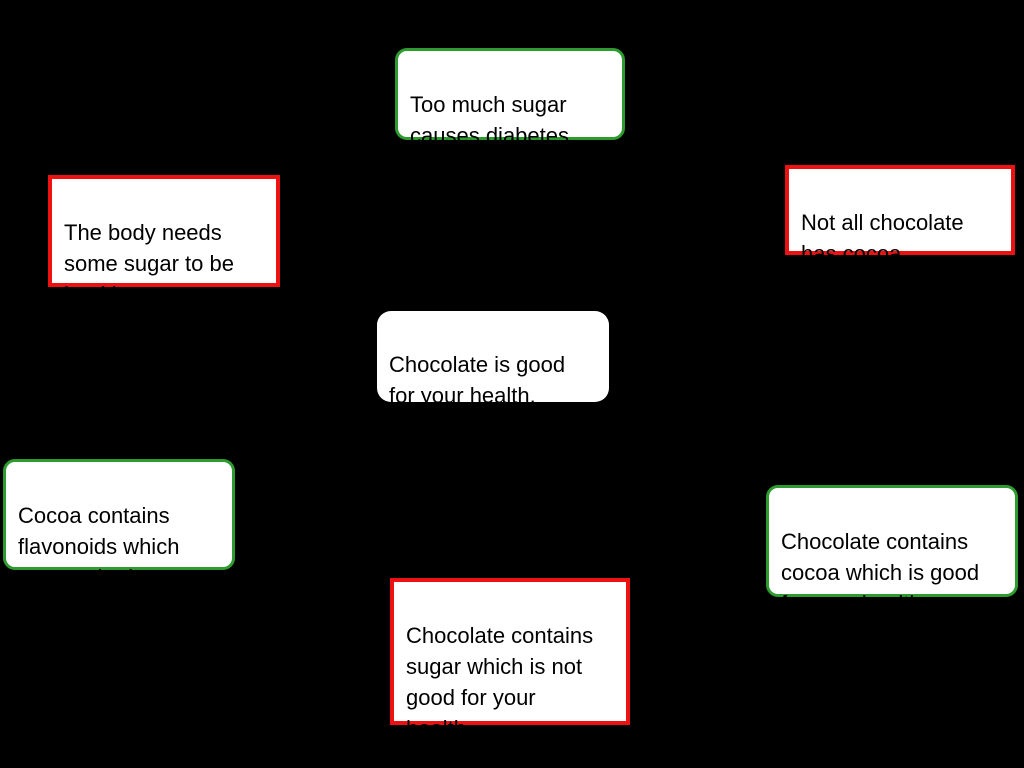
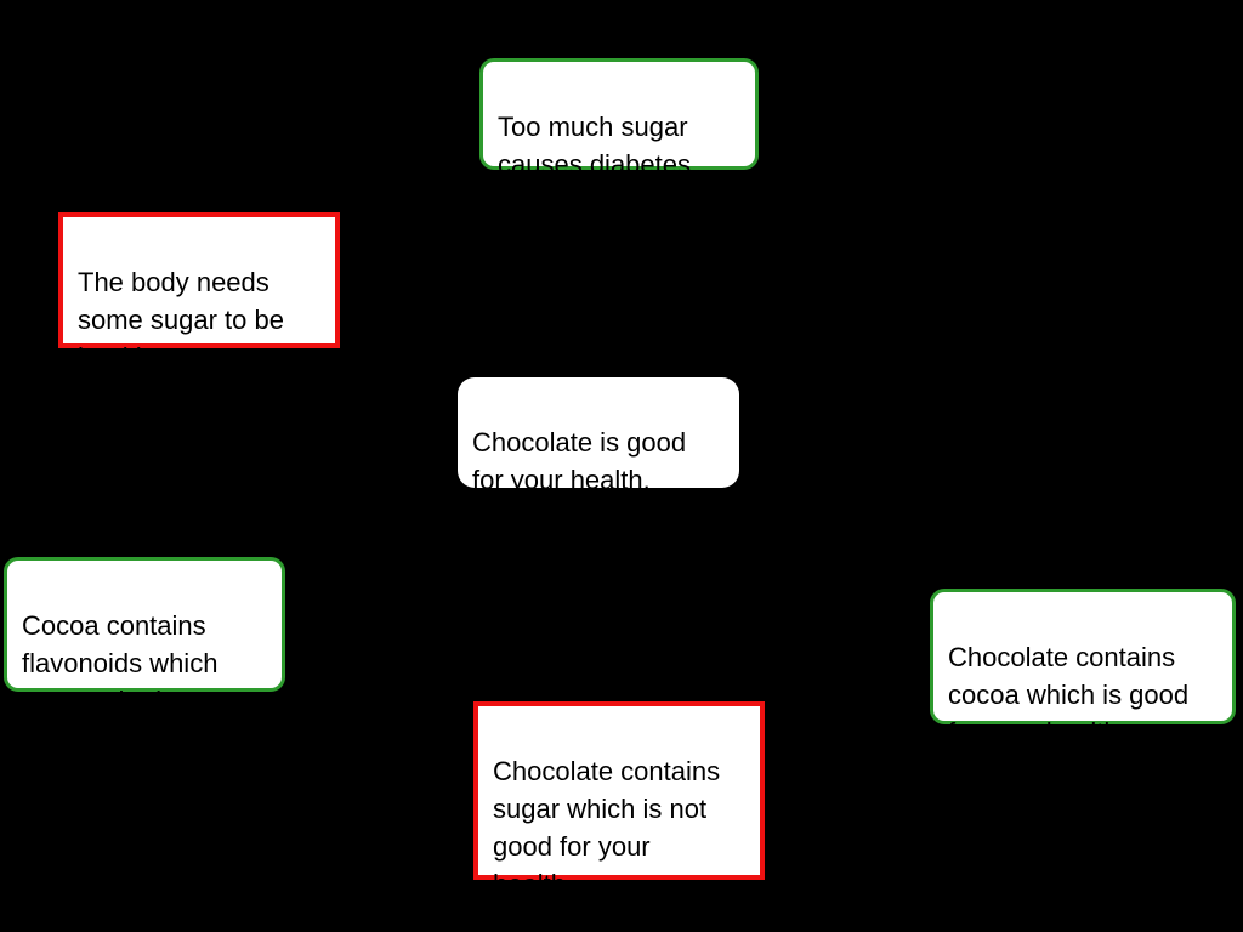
  Too much sugar
  causes diabetes.
  The body needs
  some sugar to be
  healthy.
- Not all chocolate
- has cocoa.
  Chocolate is good
  for your health.
  Cocoa contains
  flavonoids which
  protect the heart.
  Chocolate contains
  cocoa which is good
  for your health.
  Chocolate contains
  sugar which is not
  good for your
  health.
